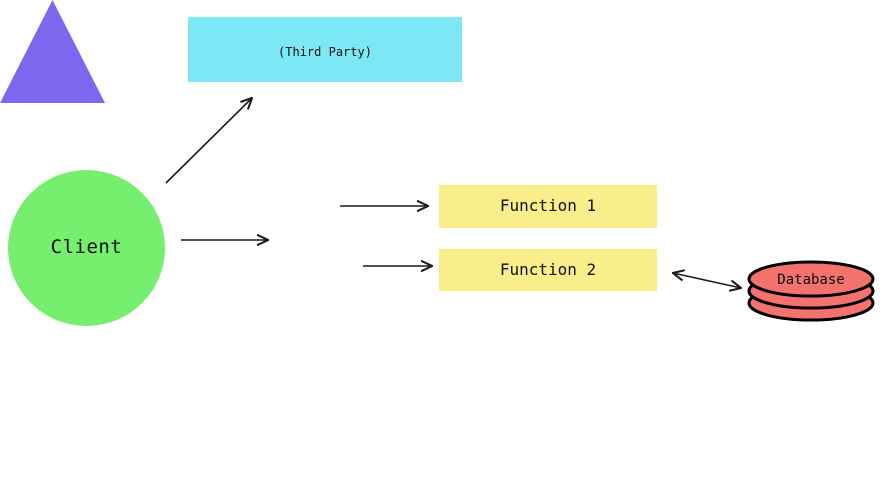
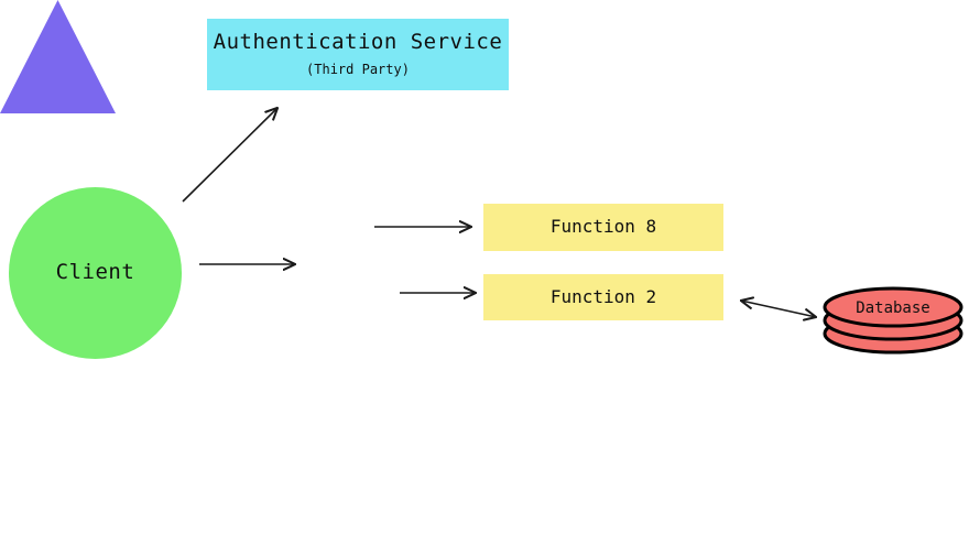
+ Authentication Service
  (Third Party)
  Client
- Function 1
+ Function 8
  Function 2
  Database
